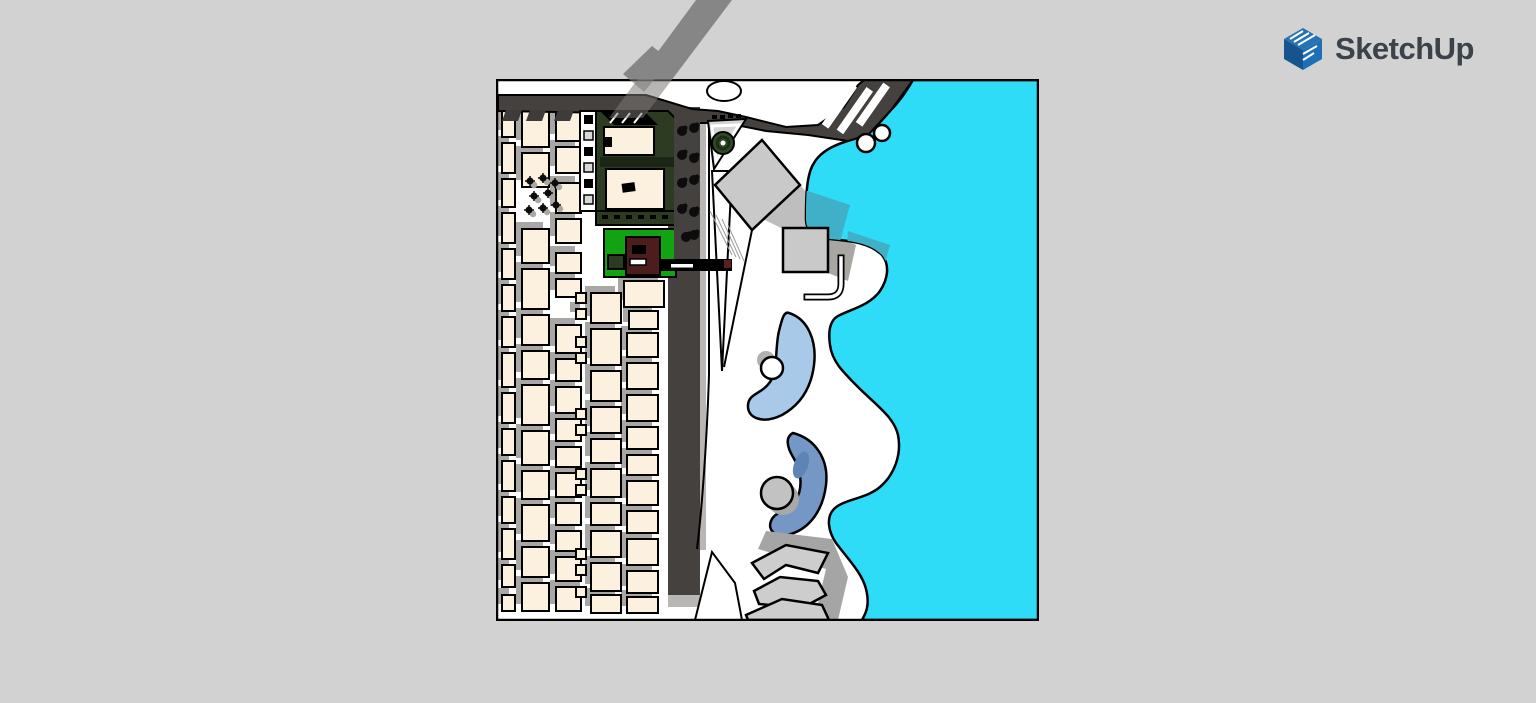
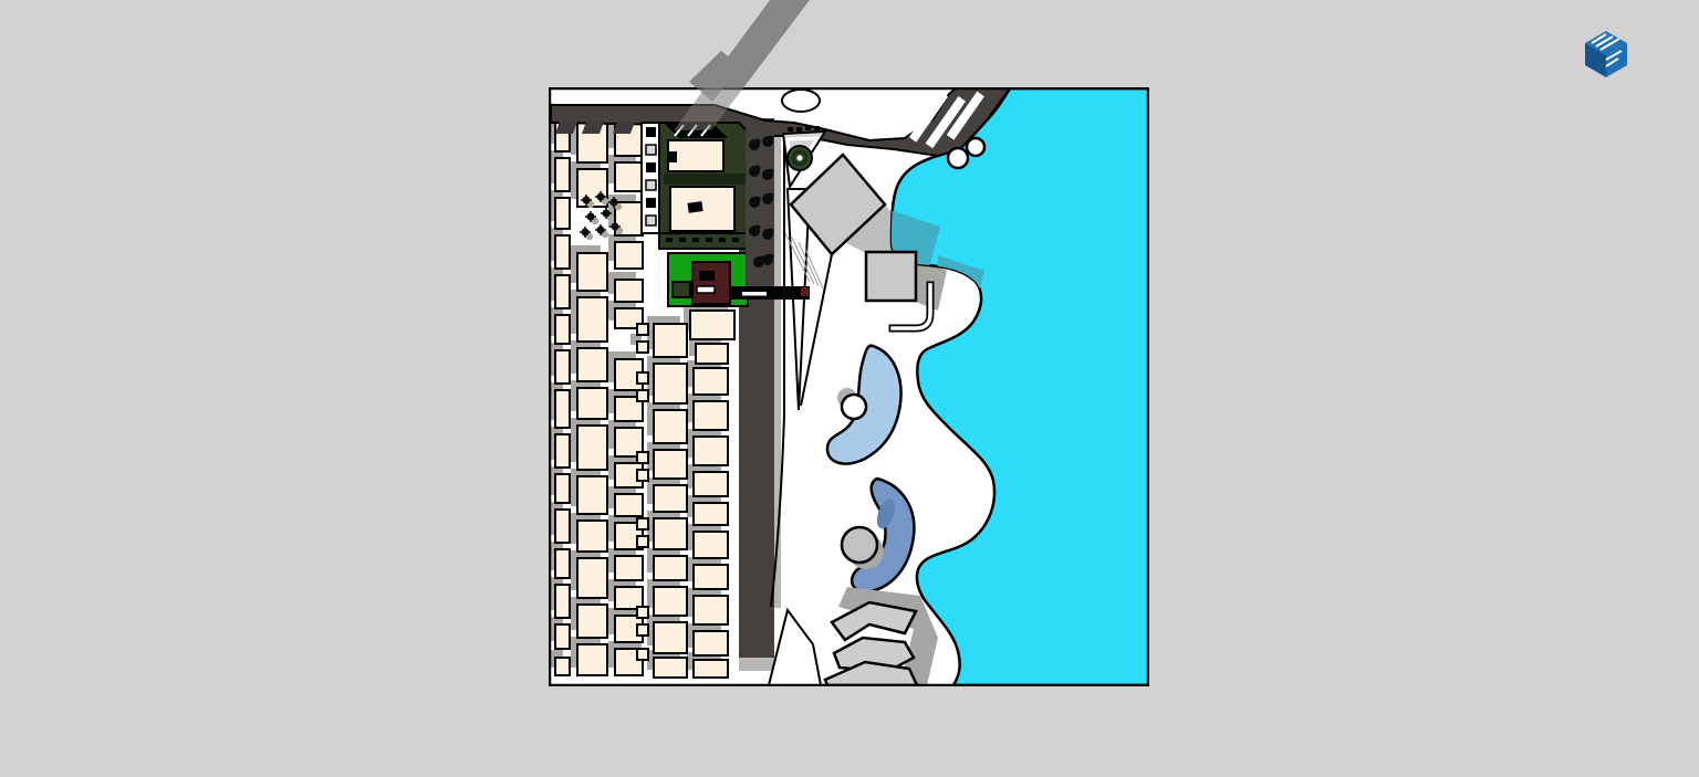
- SketchUp
